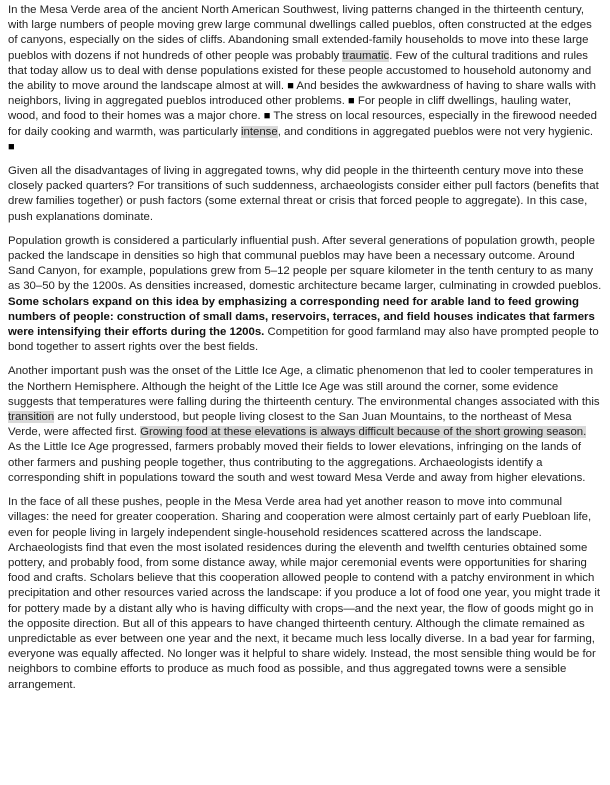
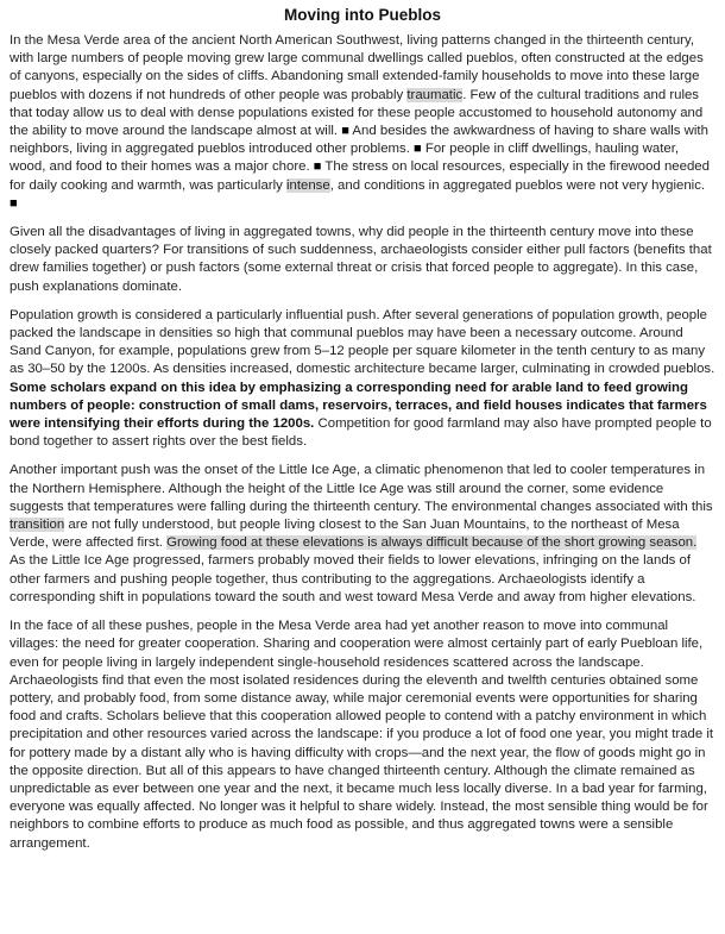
+ Moving into Pueblos
  In the Mesa Verde area of the ancient North American Southwest, living patterns changed in the thirteenth century, with large numbers of people moving grew large communal dwellings called pueblos, often constructed at the edges of canyons, especially on the sides of cliffs. Abandoning small extended-family households to move into these large pueblos with dozens if not hundreds of other people was probably traumatic. Few of the cultural traditions and rules that today allow us to deal with dense populations existed for these people accustomed to household autonomy and the ability to move around the landscape almost at will. ■ And besides the awkwardness of having to share walls with neighbors, living in aggregated pueblos introduced other problems. ■ For people in cliff dwellings, hauling water, wood, and food to their homes was a major chore. ■ The stress on local resources, especially in the firewood needed for daily cooking and warmth, was particularly intense, and conditions in aggregated pueblos were not very hygienic. ■
  Given all the disadvantages of living in aggregated towns, why did people in the thirteenth century move into these closely packed quarters? For transitions of such suddenness, archaeologists consider either pull factors (benefits that drew families together) or push factors (some external threat or crisis that forced people to aggregate). In this case, push explanations dominate.
  Population growth is considered a particularly influential push. After several generations of population growth, people packed the landscape in densities so high that communal pueblos may have been a necessary outcome. Around Sand Canyon, for example, populations grew from 5–12 people per square kilometer in the tenth century to as many as 30–50 by the 1200s. As densities increased, domestic architecture became larger, culminating in crowded pueblos. Some scholars expand on this idea by emphasizing a corresponding need for arable land to feed growing numbers of people: construction of small dams, reservoirs, terraces, and field houses indicates that farmers were intensifying their efforts during the 1200s. Competition for good farmland may also have prompted people to bond together to assert rights over the best fields.
  Another important push was the onset of the Little Ice Age, a climatic phenomenon that led to cooler temperatures in the Northern Hemisphere. Although the height of the Little Ice Age was still around the corner, some evidence suggests that temperatures were falling during the thirteenth century. The environmental changes associated with this transition are not fully understood, but people living closest to the San Juan Mountains, to the northeast of Mesa Verde, were affected first. Growing food at these elevations is always difficult because of the short growing season. As the Little Ice Age progressed, farmers probably moved their fields to lower elevations, infringing on the lands of other farmers and pushing people together, thus contributing to the aggregations. Archaeologists identify a corresponding shift in populations toward the south and west toward Mesa Verde and away from higher elevations.
  In the face of all these pushes, people in the Mesa Verde area had yet another reason to move into communal villages: the need for greater cooperation. Sharing and cooperation were almost certainly part of early Puebloan life, even for people living in largely independent single-household residences scattered across the landscape. Archaeologists find that even the most isolated residences during the eleventh and twelfth centuries obtained some pottery, and probably food, from some distance away, while major ceremonial events were opportunities for sharing food and crafts. Scholars believe that this cooperation allowed people to contend with a patchy environment in which precipitation and other resources varied across the landscape: if you produce a lot of food one year, you might trade it for pottery made by a distant ally who is having difficulty with crops—and the next year, the flow of goods might go in the opposite direction. But all of this appears to have changed thirteenth century. Although the climate remained as unpredictable as ever between one year and the next, it became much less locally diverse. In a bad year for farming, everyone was equally affected. No longer was it helpful to share widely. Instead, the most sensible thing would be for neighbors to combine efforts to produce as much food as possible, and thus aggregated towns were a sensible arrangement.
